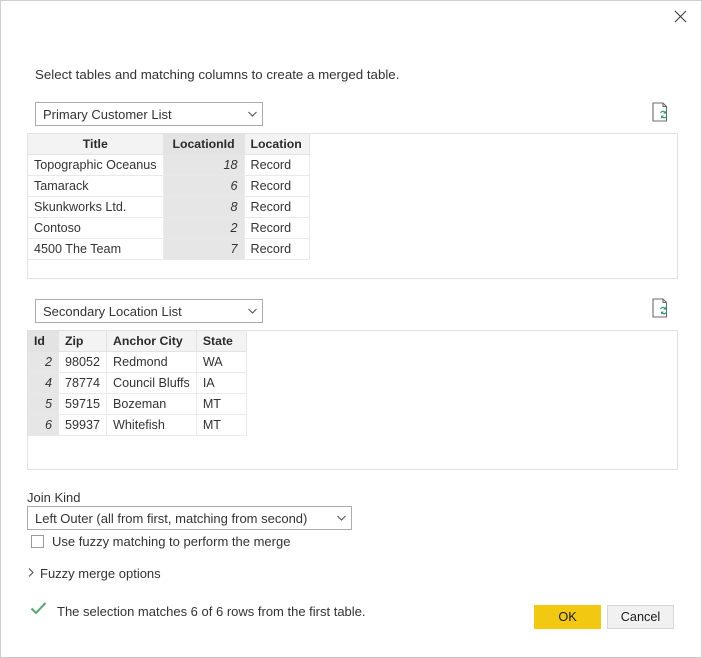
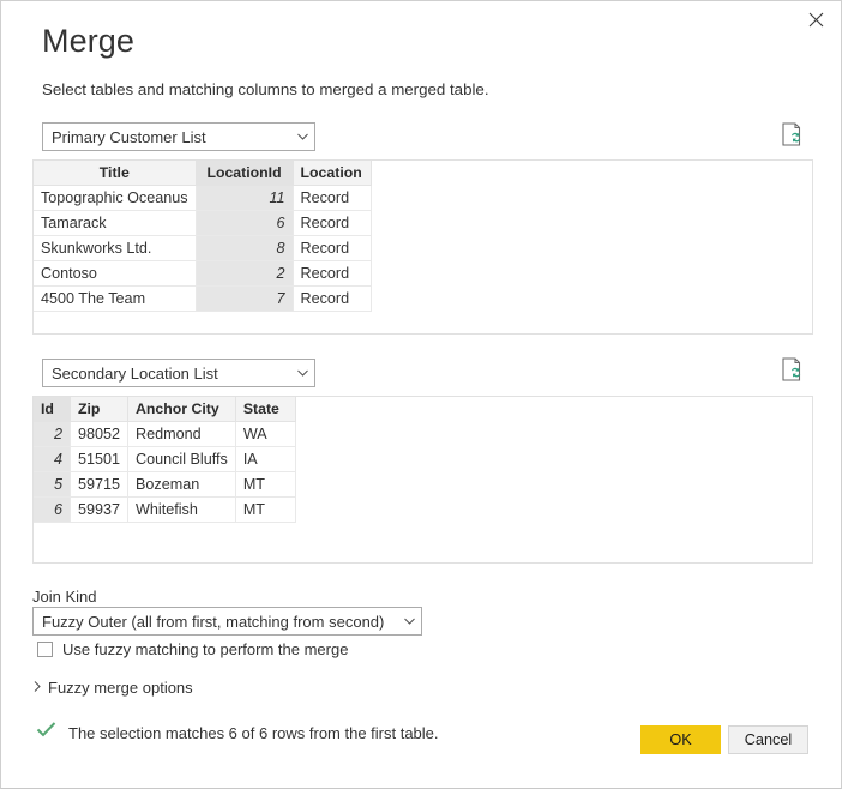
+ Merge
- Select tables and matching columns to create a merged table.
+ Select tables and matching columns to merged a merged table.
  Primary Customer List
  Title	LocationId	Location
- Topographic Oceanus	18	Record
+ Topographic Oceanus	11	Record
  Tamarack	6	Record
  Skunkworks Ltd.	8	Record
  Contoso	2	Record
  4500 The Team	7	Record
  Secondary Location List
  Id	Zip	Anchor City	State
  2	98052	Redmond	WA
- 4	78774	Council Bluffs	IA
+ 4	51501	Council Bluffs	IA
  5	59715	Bozeman	MT
  6	59937	Whitefish	MT
  Join Kind
- Left Outer (all from first, matching from second)
+ Fuzzy Outer (all from first, matching from second)
  Use fuzzy matching to perform the merge
  Fuzzy merge options
  The selection matches 6 of 6 rows from the first table.
  OK
  Cancel
